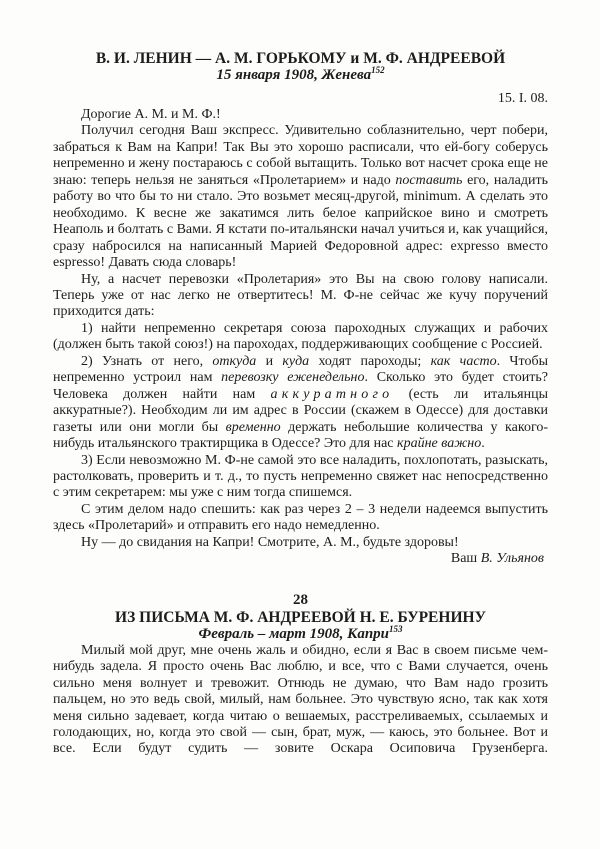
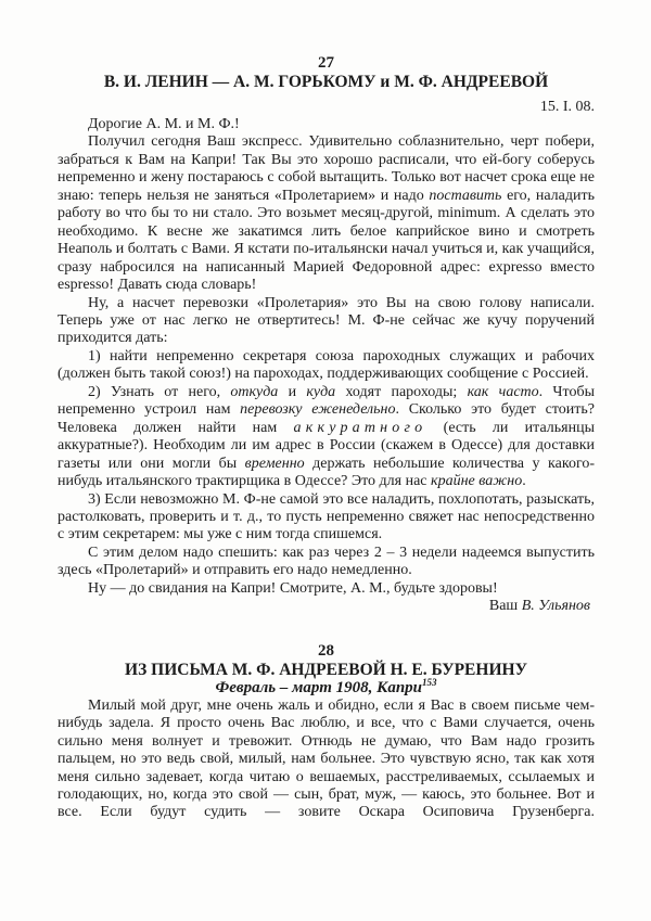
+ 27
  В. И. ЛЕНИН — А. М. ГОРЬКОМУ и М. Ф. АНДРЕЕВОЙ
- 15 января 1908, Женева152
  15. I. 08.
  Дорогие А. М. и М. Ф.!
  Получил сегодня Ваш экспресс. Удивительно соблазнительно, черт побери, забраться к Вам на Капри! Так Вы это хорошо расписали, что ей-богу соберусь непременно и жену постараюсь с собой вытащить. Только вот насчет срока еще не знаю: теперь нельзя не заняться «Пролетарием» и надо поставить его, наладить работу во что бы то ни стало. Это возьмет месяц-другой, minimum. А сделать это необходимо. К весне же закатимся лить белое каприйское вино и смотреть Неаполь и болтать с Вами. Я кстати по-итальянски начал учиться и, как учащийся, сразу набросился на написанный Марией Федоровной адрес: expresso вместо espresso! Давать сюда словарь!
  Ну, а насчет перевозки «Пролетария» это Вы на свою голову написали. Теперь уже от нас легко не отвертитесь! М. Ф-не сейчас же кучу поручений приходится дать:
  1) найти непременно секретаря союза пароходных служащих и рабочих (должен быть такой союз!) на пароходах, поддерживающих сообщение с Россией.
  2) Узнать от него, откуда и куда ходят пароходы; как часто. Чтобы непременно устроил нам перевозку еженедельно. Сколько это будет стоить? Человека должен найти нам аккуратного (есть ли итальянцы аккуратные?). Необходим ли им адрес в России (скажем в Одессе) для доставки газеты или они могли бы временно держать небольшие количества у какого-нибудь итальянского трактирщика в Одессе? Это для нас крайне важно.
  3) Если невозможно М. Ф-не самой это все наладить, похлопотать, разыскать, растолковать, проверить и т. д., то пусть непременно свяжет нас непосредственно с этим секретарем: мы уже с ним тогда спишемся.
  С этим делом надо спешить: как раз через 2 – 3 недели надеемся выпустить здесь «Пролетарий» и отправить его надо немедленно.
  Ну — до свидания на Капри! Смотрите, А. М., будьте здоровы!
  Ваш В. Ульянов
  28
  ИЗ ПИСЬМА М. Ф. АНДРЕЕВОЙ Н. Е. БУРЕНИНУ
  Февраль – март 1908, Капри153
  Милый мой друг, мне очень жаль и обидно, если я Вас в своем письме чем-нибудь задела. Я просто очень Вас люблю, и все, что с Вами случается, очень сильно меня волнует и тревожит. Отнюдь не думаю, что Вам надо грозить пальцем, но это ведь свой, милый, нам больнее. Это чувствую ясно, так как хотя меня сильно задевает, когда читаю о вешаемых, расстреливаемых, ссылаемых и голодающих, но, когда это свой — сын, брат, муж, — каюсь, это больнее. Вот и все. Если будут судить — зовите Оскара Осиповича Грузенберга.
